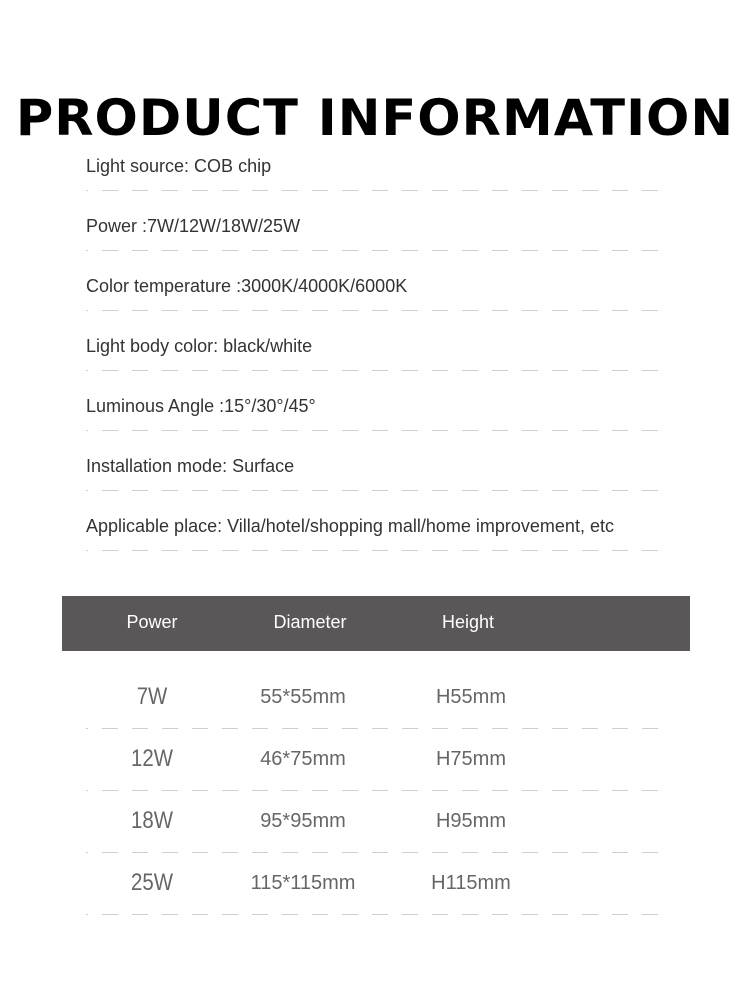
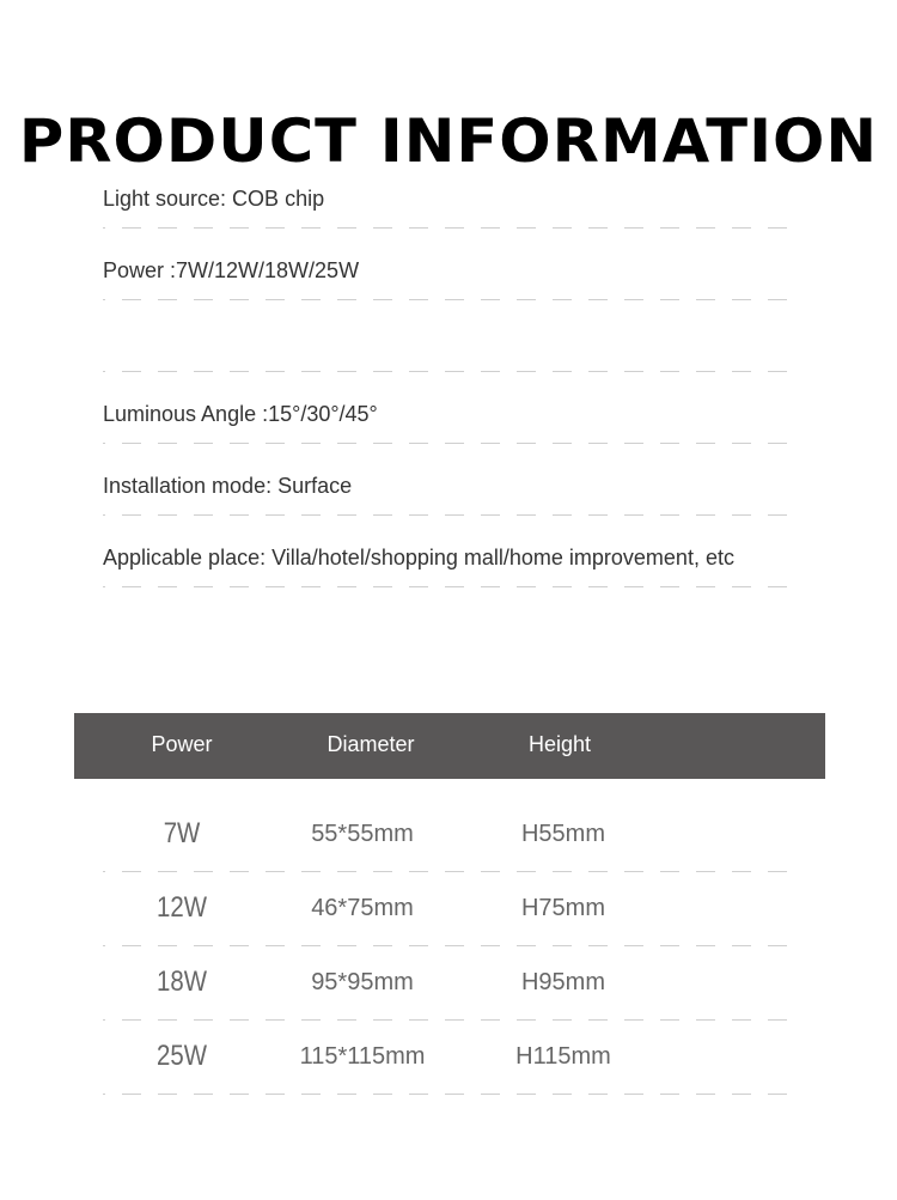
  PRODUCT INFORMATION
  Light source: COB chip
  Power :7W/12W/18W/25W
- Color temperature :3000K/4000K/6000K
- Light body color: black/white
  Luminous Angle :15°/30°/45°
  Installation mode: Surface
  Applicable place: Villa/hotel/shopping mall/home improvement, etc
  Power
  Diameter
  Height
  7W
  55*55mm
  H55mm
  12W
  46*75mm
  H75mm
  18W
  95*95mm
  H95mm
  25W
  115*115mm
  H115mm
